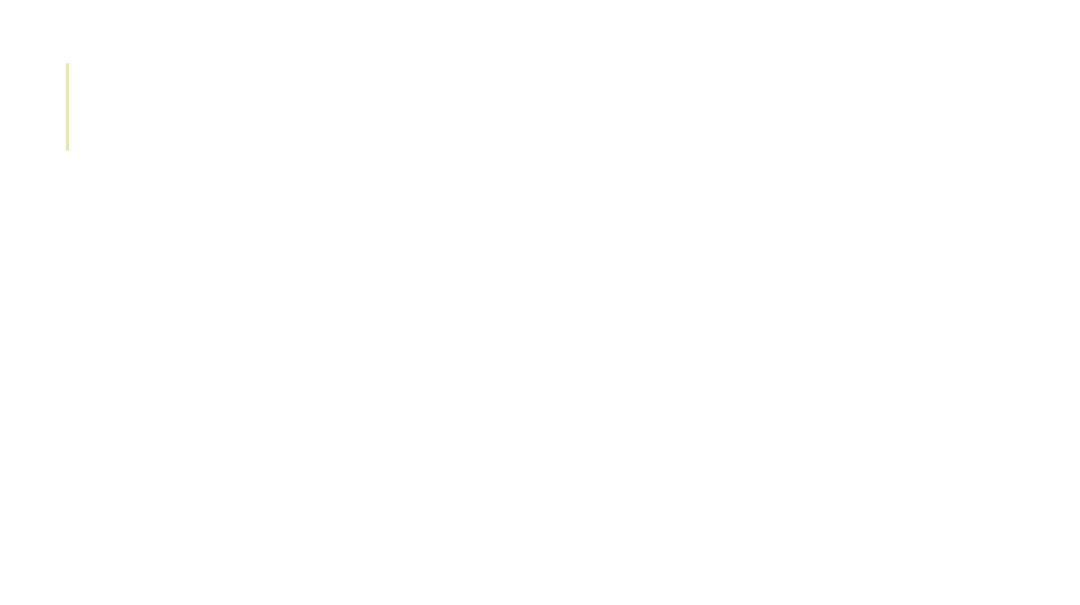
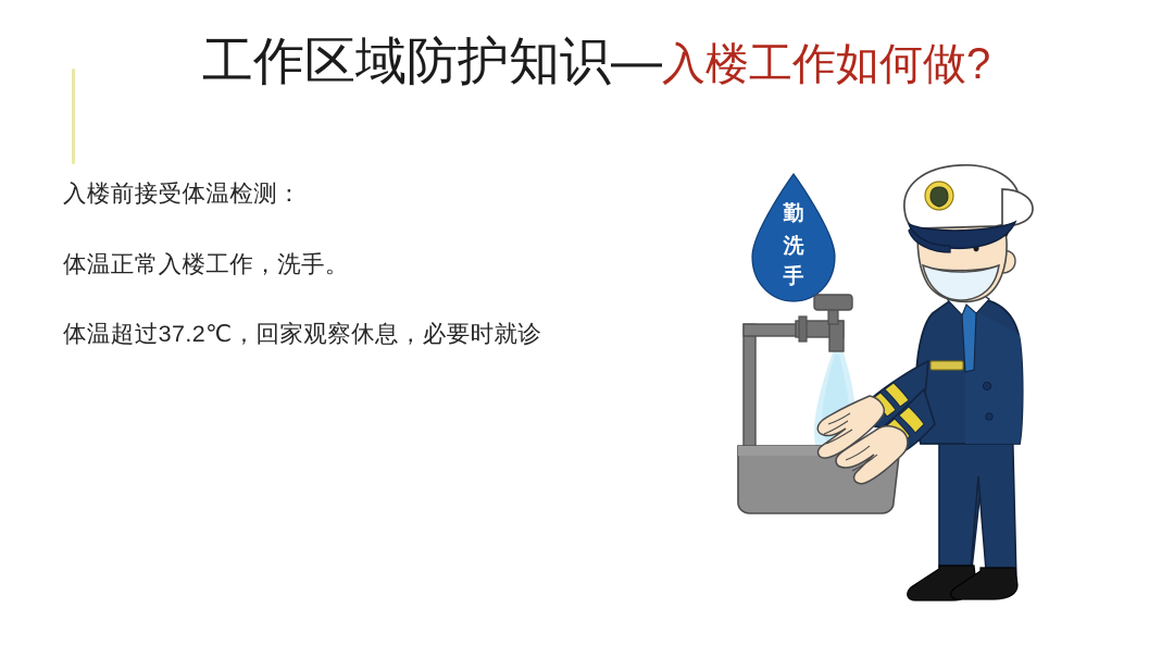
+ 工作区域防护知识—入楼工作如何做?
+ 入楼前接受体温检测：
+ 体温正常入楼工作，洗手。
+ 体温超过37.2℃，回家观察休息，必要时就诊
+ 勤
+ 洗
+ 手
